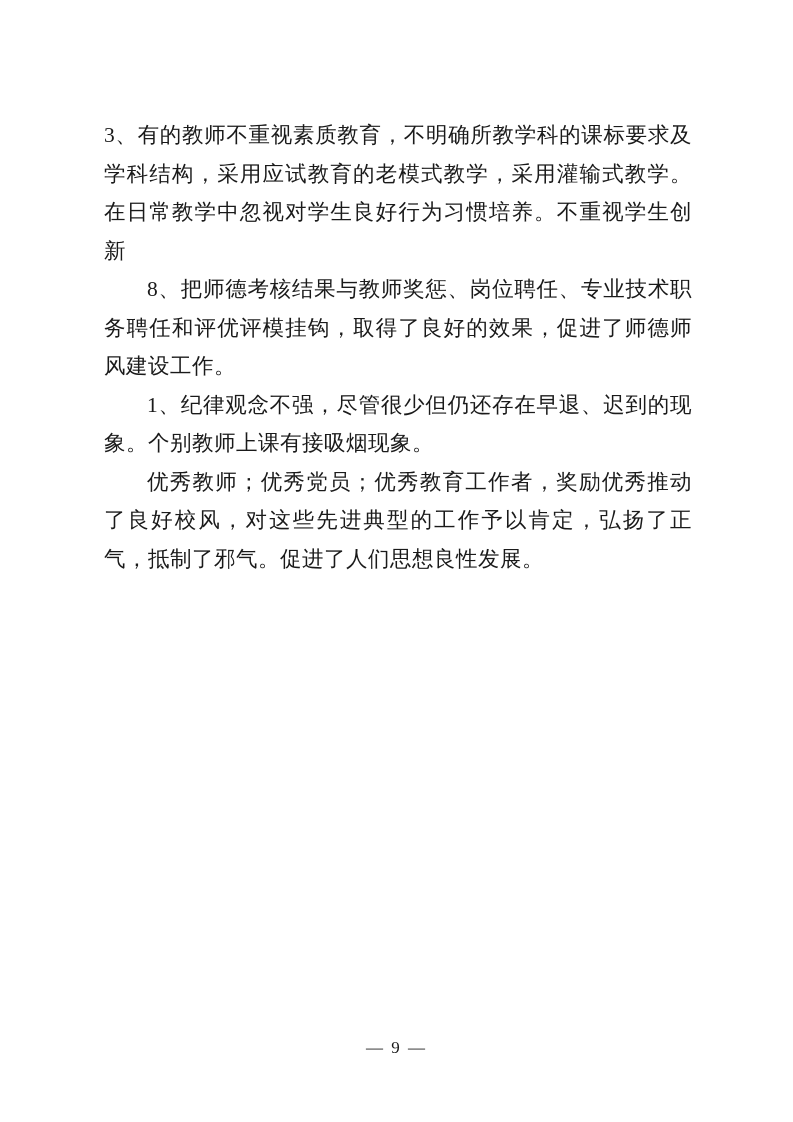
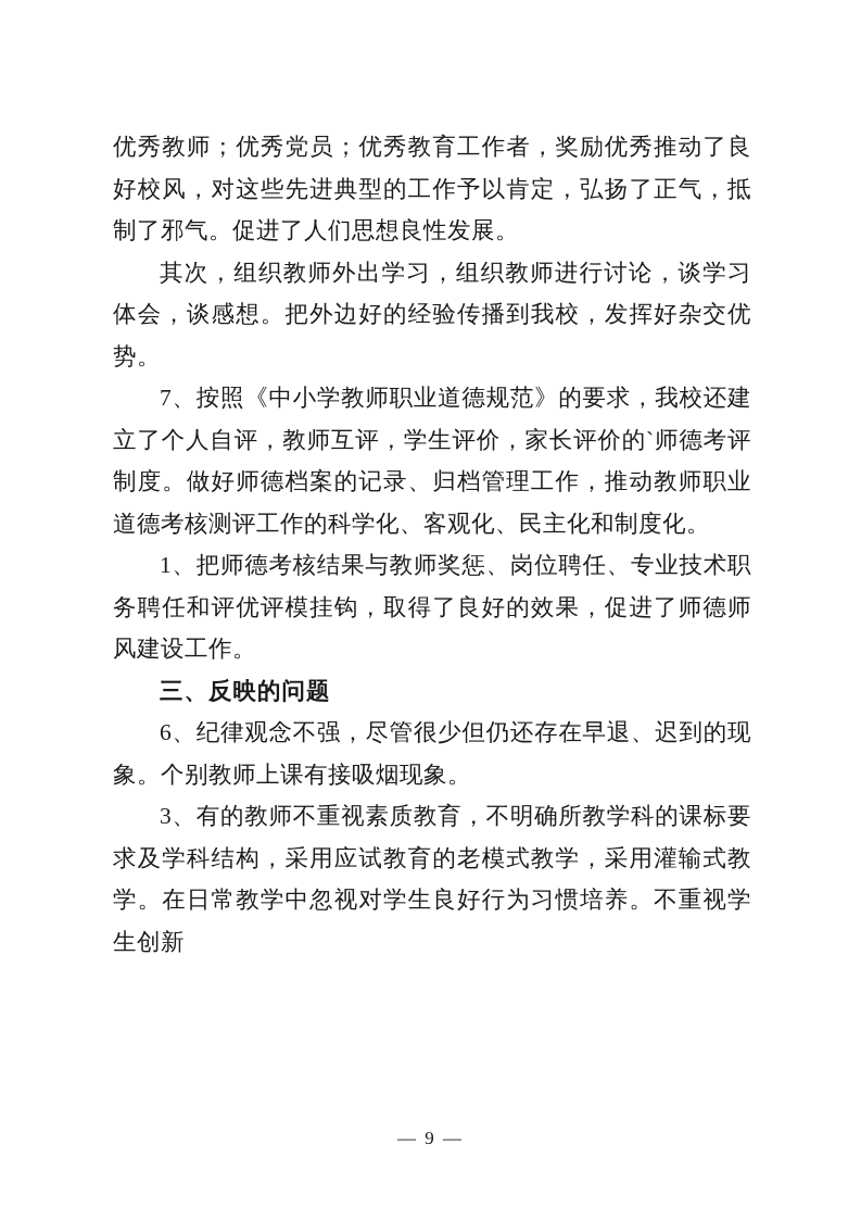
- 3、有的教师不重视素质教育，不明确所教学科的课标要求及学科结构，采用应试教育的老模式教学，采用灌输式教学。在日常教学中忽视对学生良好行为习惯培养。不重视学生创新
+ 优秀教师；优秀党员；优秀教育工作者，奖励优秀推动了良好校风，对这些先进典型的工作予以肯定，弘扬了正气，抵制了邪气。促进了人们思想良性发展。
+ 其次，组织教师外出学习，组织教师进行讨论，谈学习体会，谈感想。把外边好的经验传播到我校，发挥好杂交优势。
+ 7、按照《中小学教师职业道德规范》的要求，我校还建立了个人自评，教师互评，学生评价，家长评价的`师德考评制度。做好师德档案的记录、归档管理工作，推动教师职业道德考核测评工作的科学化、客观化、民主化和制度化。
- 8、把师德考核结果与教师奖惩、岗位聘任、专业技术职务聘任和评优评模挂钩，取得了良好的效果，促进了师德师风建设工作。
+ 1、把师德考核结果与教师奖惩、岗位聘任、专业技术职务聘任和评优评模挂钩，取得了良好的效果，促进了师德师风建设工作。
+ 三、反映的问题
- 1、纪律观念不强，尽管很少但仍还存在早退、迟到的现象。个别教师上课有接吸烟现象。
+ 6、纪律观念不强，尽管很少但仍还存在早退、迟到的现象。个别教师上课有接吸烟现象。
- 优秀教师；优秀党员；优秀教育工作者，奖励优秀推动了良好校风，对这些先进典型的工作予以肯定，弘扬了正气，抵制了邪气。促进了人们思想良性发展。
+ 3、有的教师不重视素质教育，不明确所教学科的课标要求及学科结构，采用应试教育的老模式教学，采用灌输式教学。在日常教学中忽视对学生良好行为习惯培养。不重视学生创新
  — 9 —
